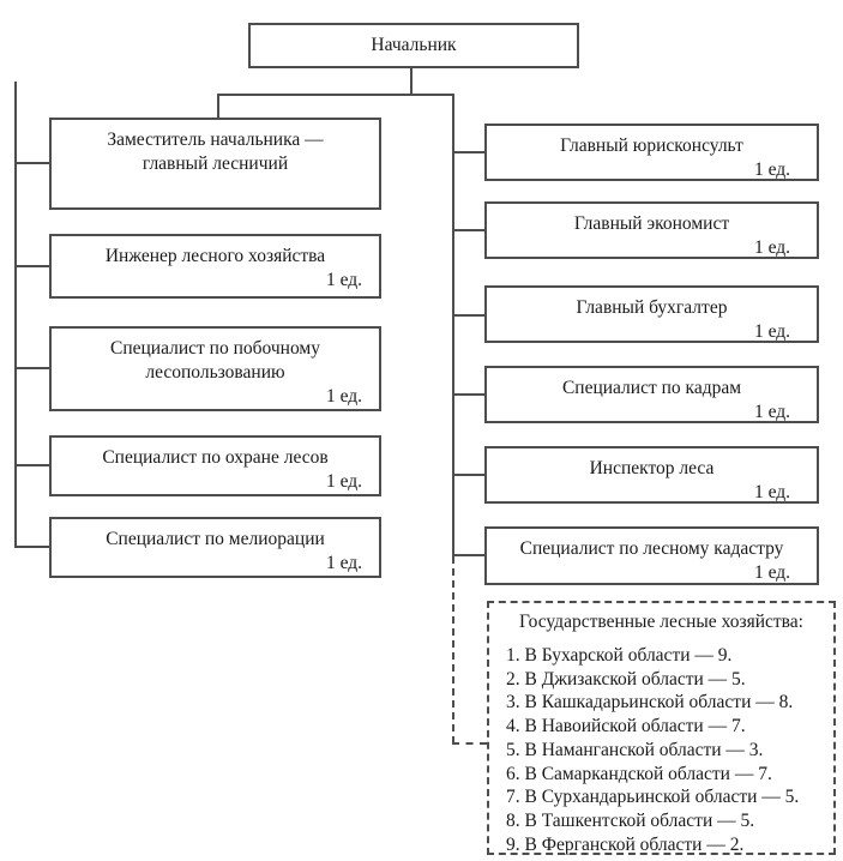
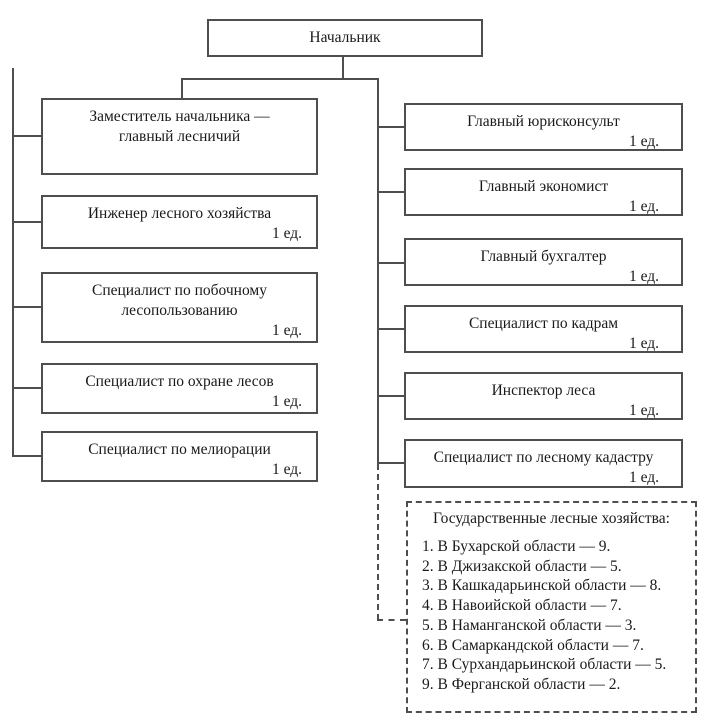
  Начальник
  Заместитель начальника —
  главный лесничий
  Инженер лесного хозяйства
  1 ед.
  Специалист по побочному
  лесопользованию
  1 ед.
  Специалист по охране лесов
  1 ед.
  Специалист по мелиорации
  1 ед.
  Главный юрисконсульт
  1 ед.
  Главный экономист
  1 ед.
  Главный бухгалтер
  1 ед.
  Специалист по кадрам
  1 ед.
  Инспектор леса
  1 ед.
  Специалист по лесному кадастру
  1 ед.
  Государственные лесные хозяйства:
  1. В Бухарской области — 9.
  2. В Джизакской области — 5.
  3. В Кашкадарьинской области — 8.
  4. В Навоийской области — 7.
  5. В Наманганской области — 3.
  6. В Самаркандской области — 7.
  7. В Сурхандарьинской области — 5.
- 8. В Ташкентской области — 5.
  9. В Ферганской области — 2.
